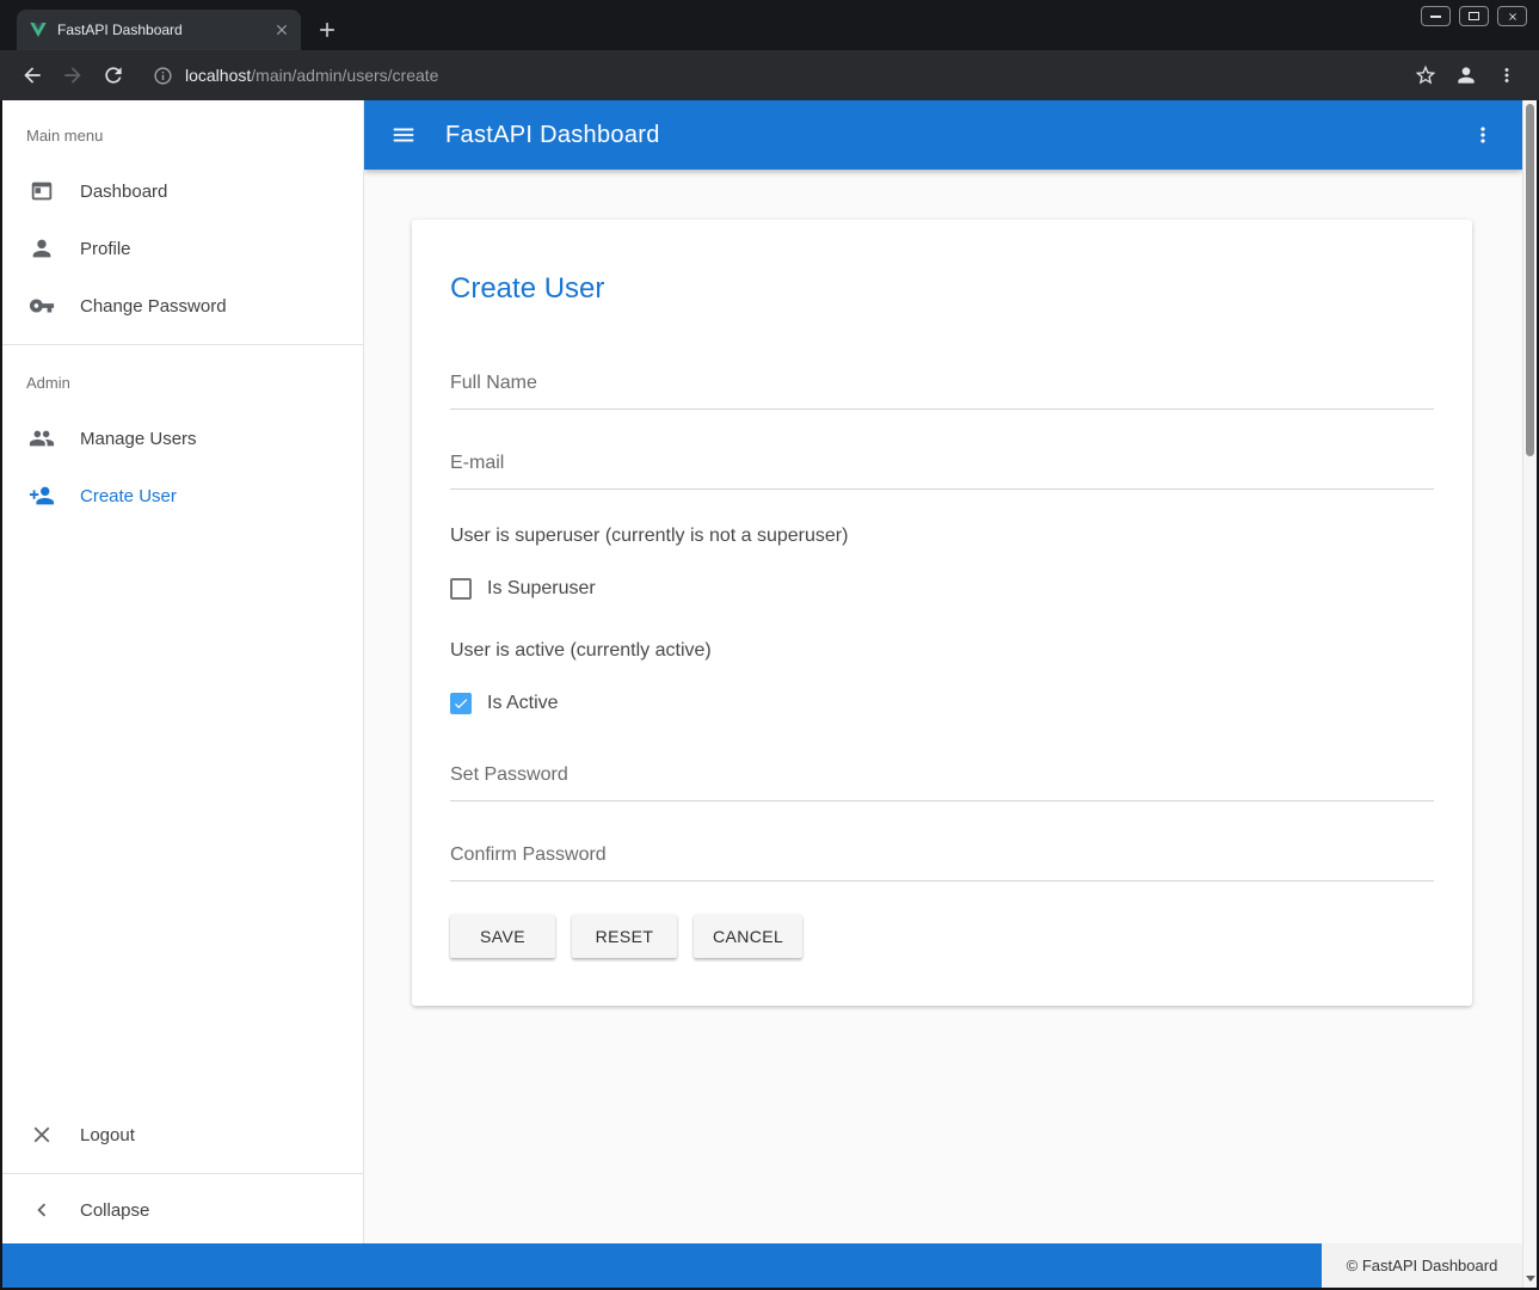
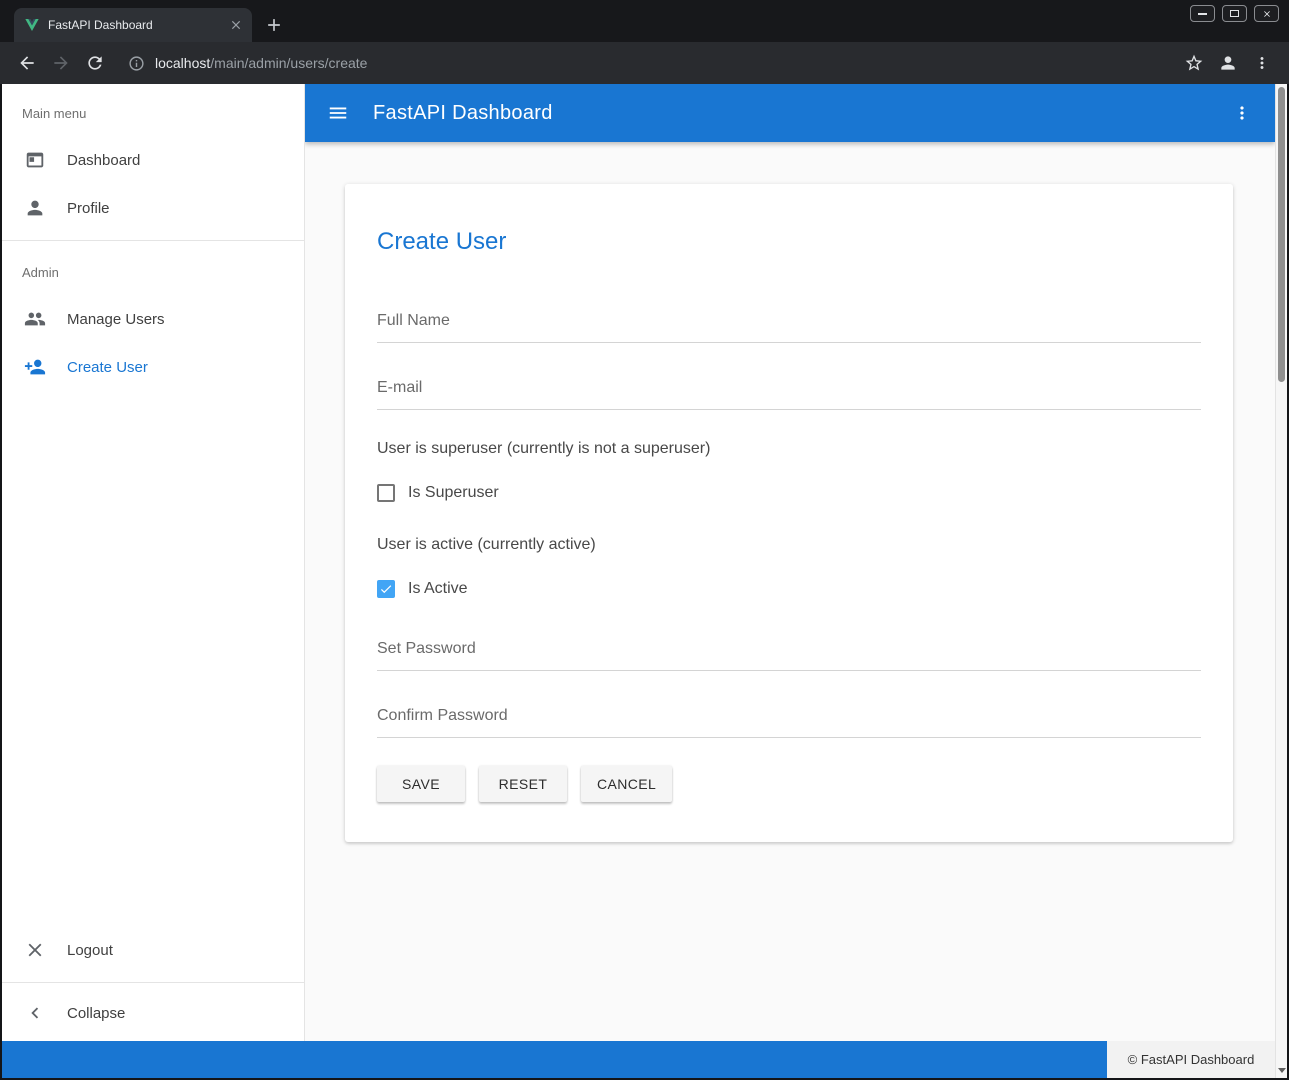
  FastAPI Dashboard
  localhost/main/admin/users/create
  Main menu
  Dashboard
  Profile
- Change Password
  Admin
  Manage Users
  Create User
  Logout
  Collapse
  FastAPI Dashboard
  Create User
  Full Name
  E-mail
  User is superuser (currently is not a superuser)
  Is Superuser
  User is active (currently active)
  Is Active
  Set Password
  Confirm Password
  SAVE
  RESET
  CANCEL
  © FastAPI Dashboard
